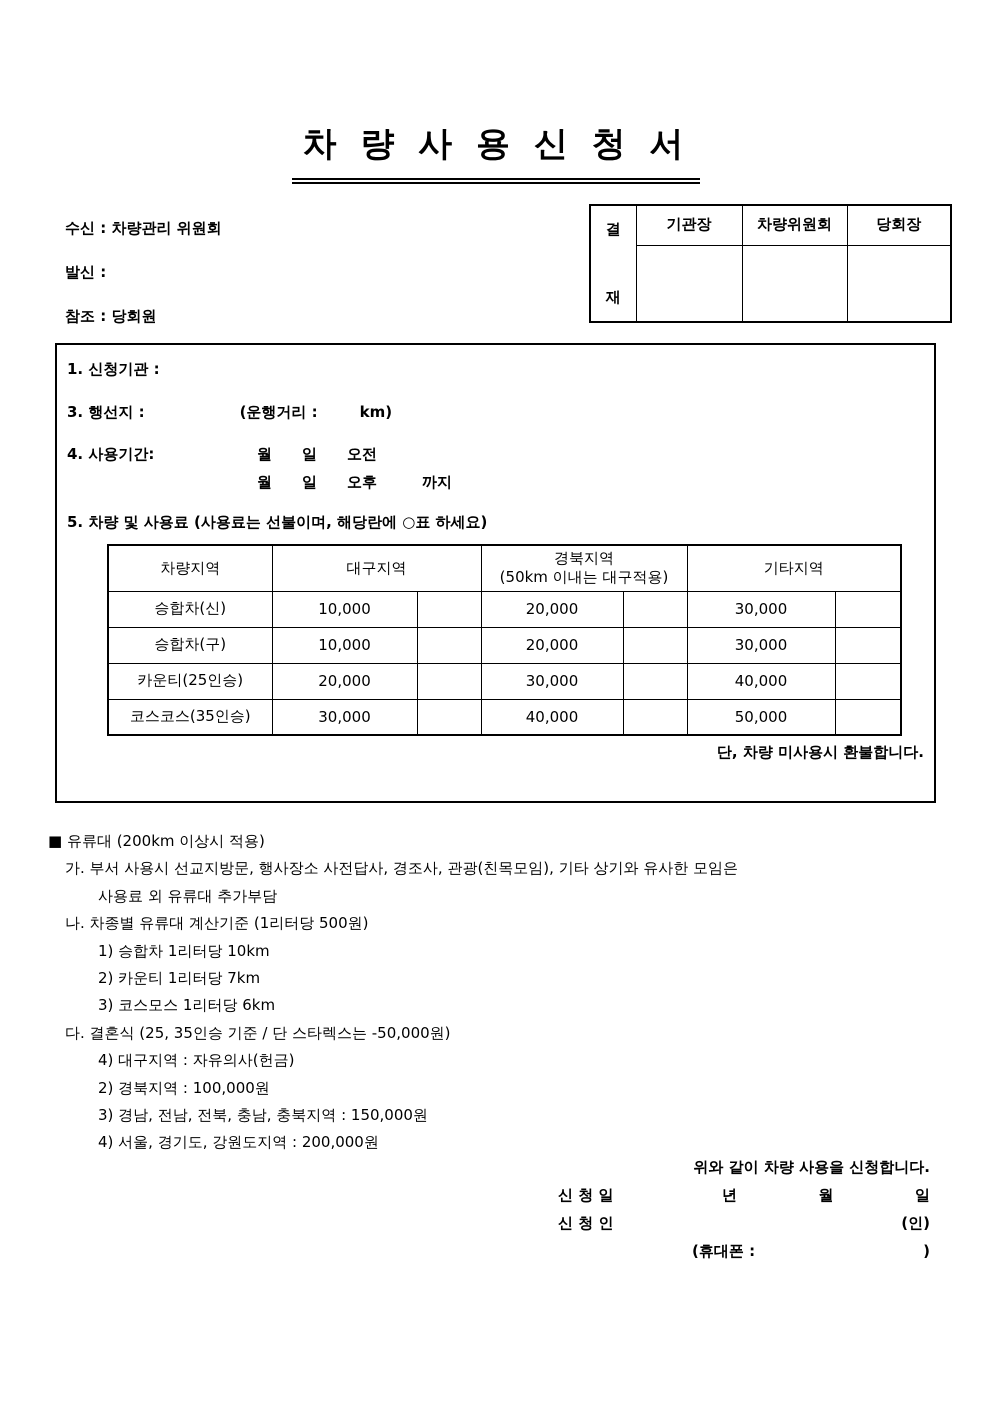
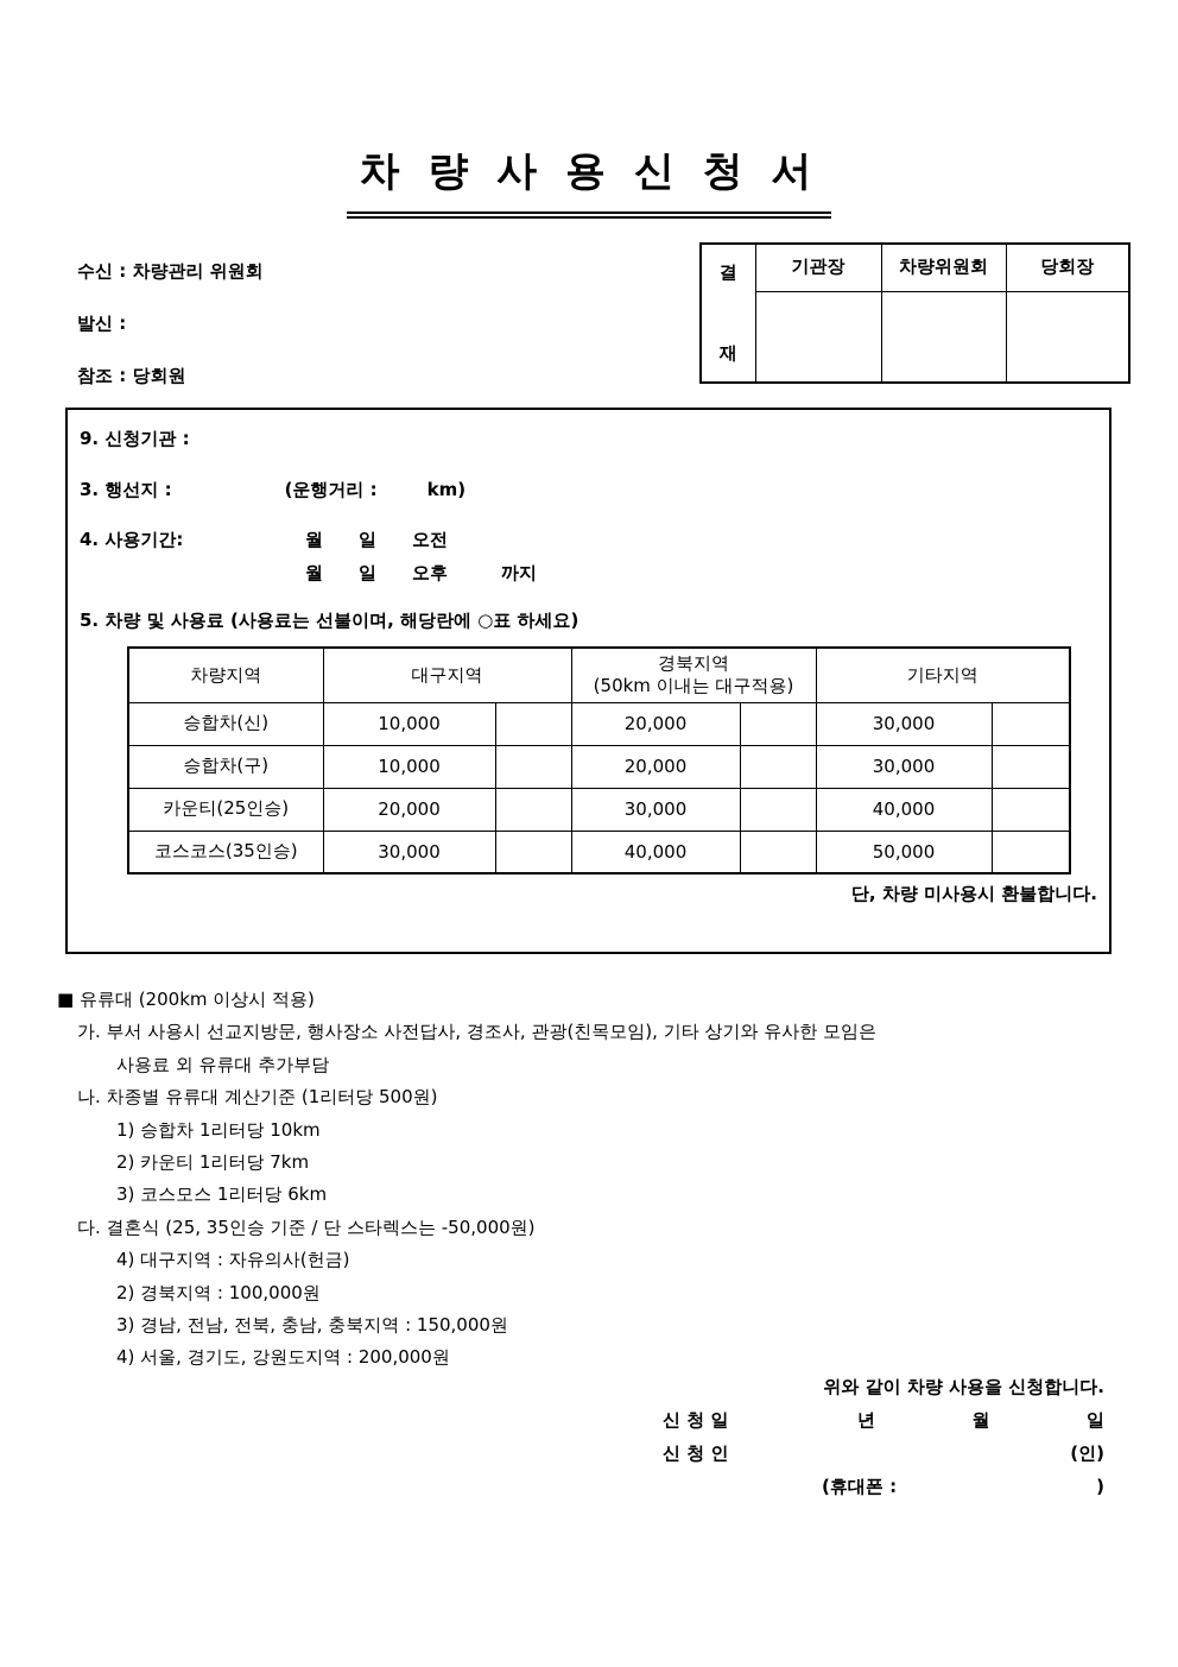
  차 량 사 용 신 청 서
  수신 : 차량관리 위원회
  발신 :
  참조 : 당회원
  결 재	기관장	차량위원회	당회장
- 1. 신청기관 :
+ 9. 신청기관 :
  3. 행선지 : (운행거리 : km)
  4. 사용기간: 월 일 오전
  월 일 오후 까지
  5. 차량 및 사용료 (사용료는 선불이며, 해당란에 ○표 하세요)
  차량지역	대구지역	경북지역 (50km 이내는 대구적용)	기타지역
  승합차(신)	10,000		20,000		30,000
  승합차(구)	10,000		20,000		30,000
  카운티(25인승)	20,000		30,000		40,000
  코스코스(35인승)	30,000		40,000		50,000
  단, 차량 미사용시 환불합니다.
  ■ 유류대 (200km 이상시 적용)
  가. 부서 사용시 선교지방문, 행사장소 사전답사, 경조사, 관광(친목모임), 기타 상기와 유사한 모임은
  사용료 외 유류대 추가부담
  나. 차종별 유류대 계산기준 (1리터당 500원)
  1) 승합차 1리터당 10km
  2) 카운티 1리터당 7km
  3) 코스모스 1리터당 6km
  다. 결혼식 (25, 35인승 기준 / 단 스타렉스는 -50,000원)
  4) 대구지역 : 자유의사(헌금)
  2) 경북지역 : 100,000원
  3) 경남, 전남, 전북, 충남, 충북지역 : 150,000원
  4) 서울, 경기도, 강원도지역 : 200,000원
  위와 같이 차량 사용을 신청합니다.
  신 청 일
  년
  월
  일
  신 청 인
  (인)
  (휴대폰 :
  )
